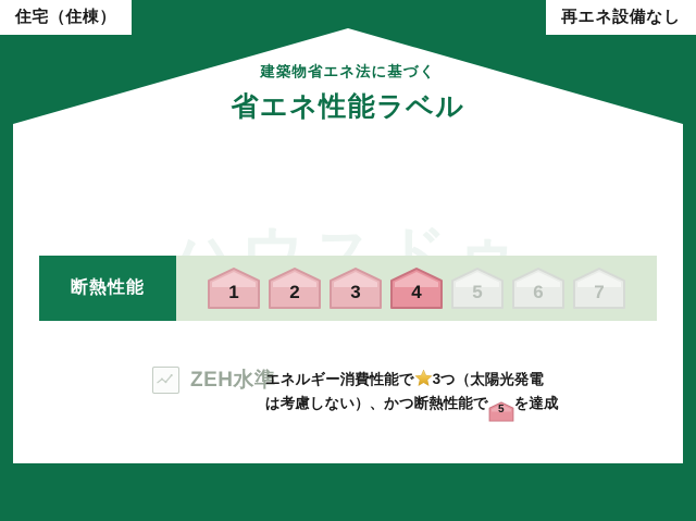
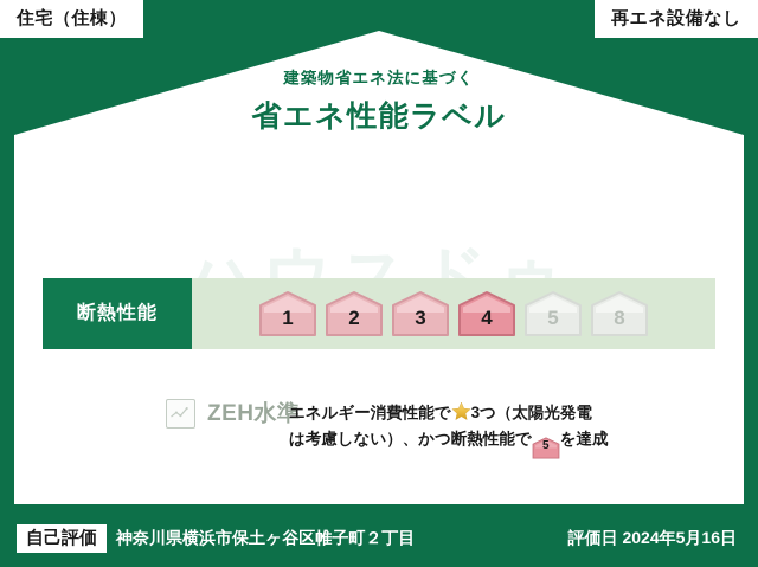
  ハウスドゥ
  住宅（住棟）
  再エネ設備なし
  建築物省エネ法に基づく
  省エネ性能ラベル
  断熱性能
  1
  2
  3
  4
  5
- 6
+ 8
- 7
  ZEH水準
  エネルギー消費性能で 3つ（太陽光発電
  は考慮しない）、かつ断熱性能で
  5
  を達成
+ 自己評価
+ 神奈川県横浜市保土ヶ谷区帷子町２丁目
+ 評価日 2024年5月16日
